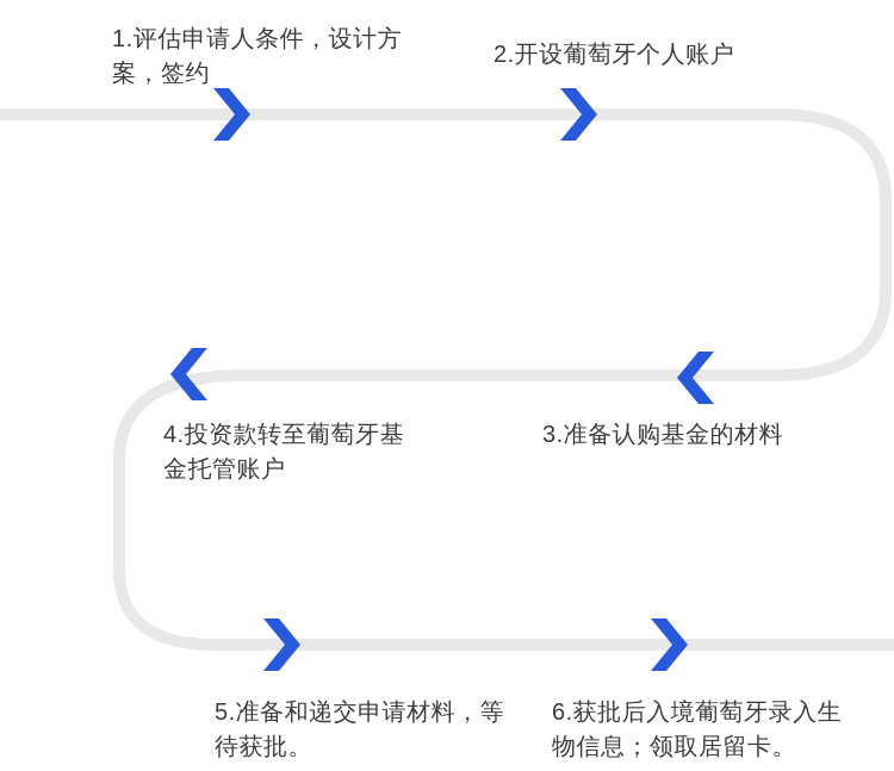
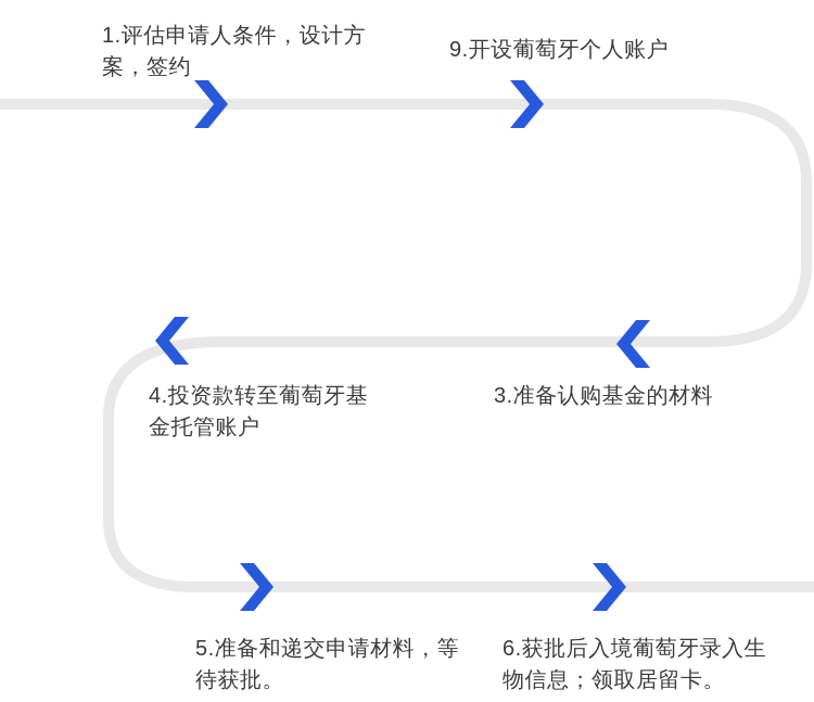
  1.评估申请人条件，设计方
  案，签约
- 2.开设葡萄牙个人账户
+ 9.开设葡萄牙个人账户
  3.准备认购基金的材料
  4.投资款转至葡萄牙基
  金托管账户
  5.准备和递交申请材料，等
  待获批。
  6.获批后入境葡萄牙录入生
  物信息；领取居留卡。
